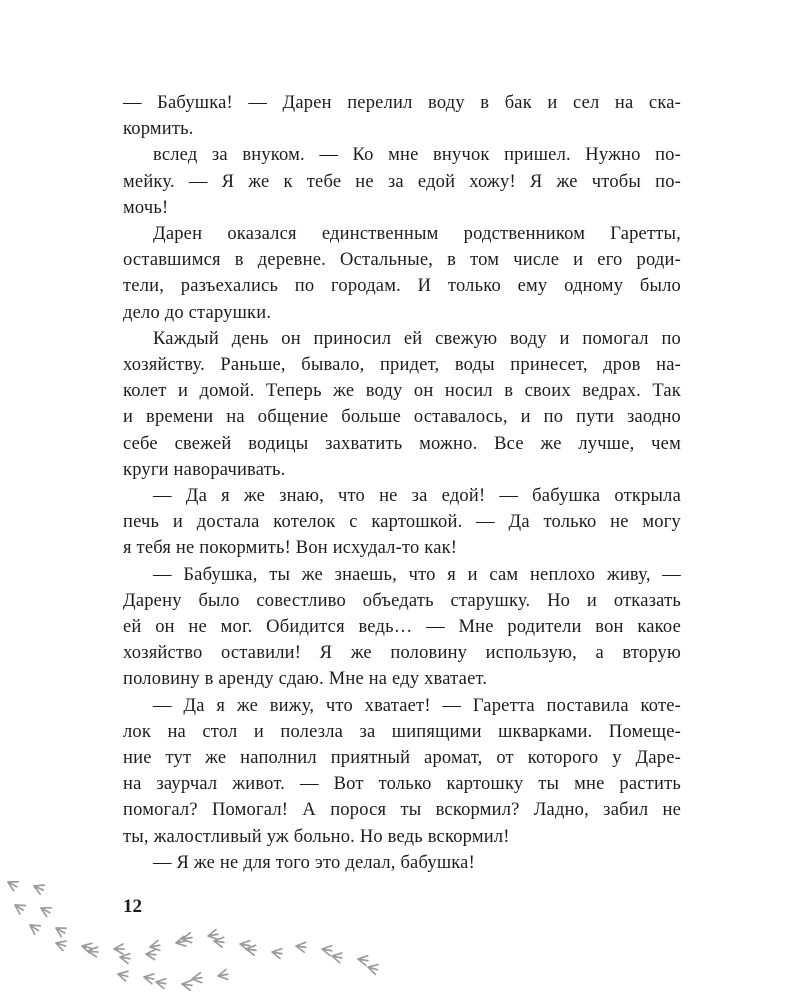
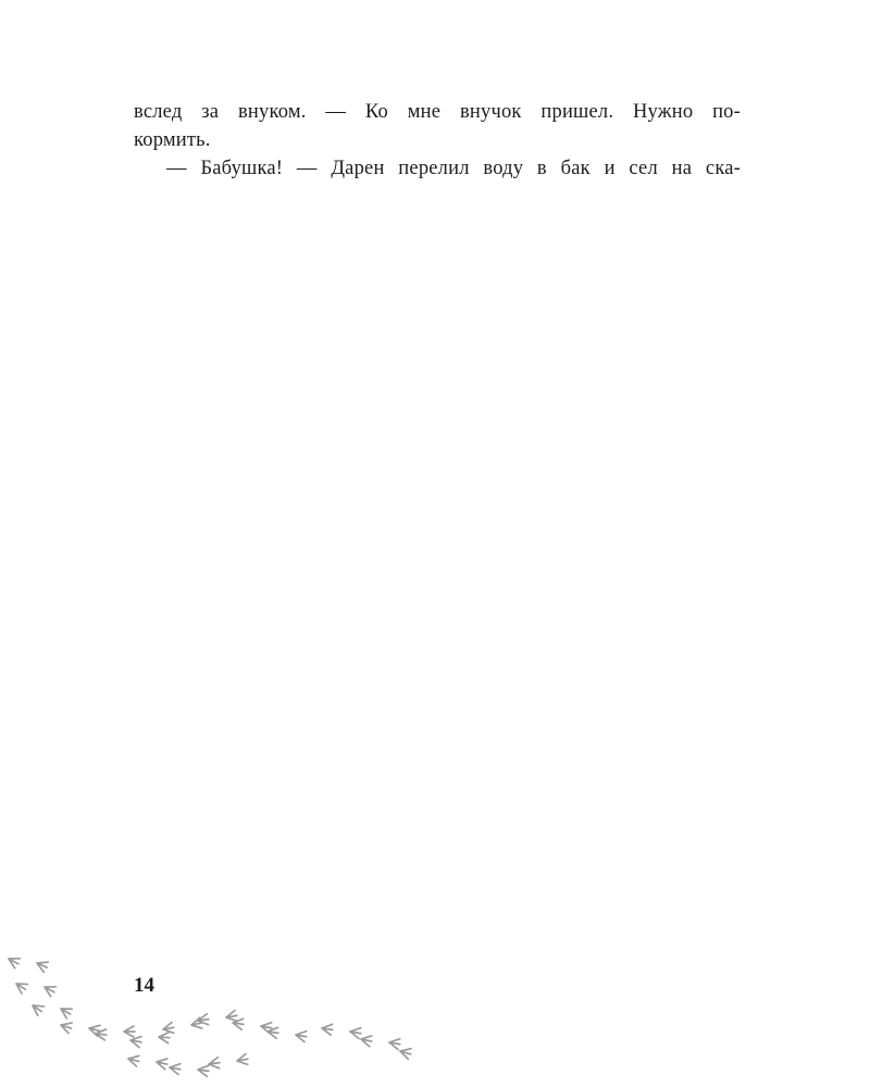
- — Бабушка! — Дарен перелил воду в бак и сел на ска-
+ вслед за внуком. — Ко мне внучок пришел. Нужно по-
  кормить.
- вслед за внуком. — Ко мне внучок пришел. Нужно по-
+ — Бабушка! — Дарен перелил воду в бак и сел на ска-
- мейку. — Я же к тебе не за едой хожу! Я же чтобы по-
- мочь!
- Дарен оказался единственным родственником Гаретты,
- оставшимся в деревне. Остальные, в том числе и его роди-
- тели, разъехались по городам. И только ему одному было
- дело до старушки.
- Каждый день он приносил ей свежую воду и помогал по
- хозяйству. Раньше, бывало, придет, воды принесет, дров на-
- колет и домой. Теперь же воду он носил в своих ведрах. Так
- и времени на общение больше оставалось, и по пути заодно
- себе свежей водицы захватить можно. Все же лучше, чем
- круги наворачивать.
- — Да я же знаю, что не за едой! — бабушка открыла
- печь и достала котелок с картошкой. — Да только не могу
- я тебя не покормить! Вон исхудал-то как!
- — Бабушка, ты же знаешь, что я и сам неплохо живу, —
- Дарену было совестливо объедать старушку. Но и отказать
- ей он не мог. Обидится ведь… — Мне родители вон какое
- хозяйство оставили! Я же половину использую, а вторую
- половину в аренду сдаю. Мне на еду хватает.
- — Да я же вижу, что хватает! — Гаретта поставила коте-
- лок на стол и полезла за шипящими шкварками. Помеще-
- ние тут же наполнил приятный аромат, от которого у Даре-
- на заурчал живот. — Вот только картошку ты мне растить
- помогал? Помогал! А порося ты вскормил? Ладно, забил не
- ты, жалостливый уж больно. Но ведь вскормил!
- — Я же не для того это делал, бабушка!
- 12
+ 14
